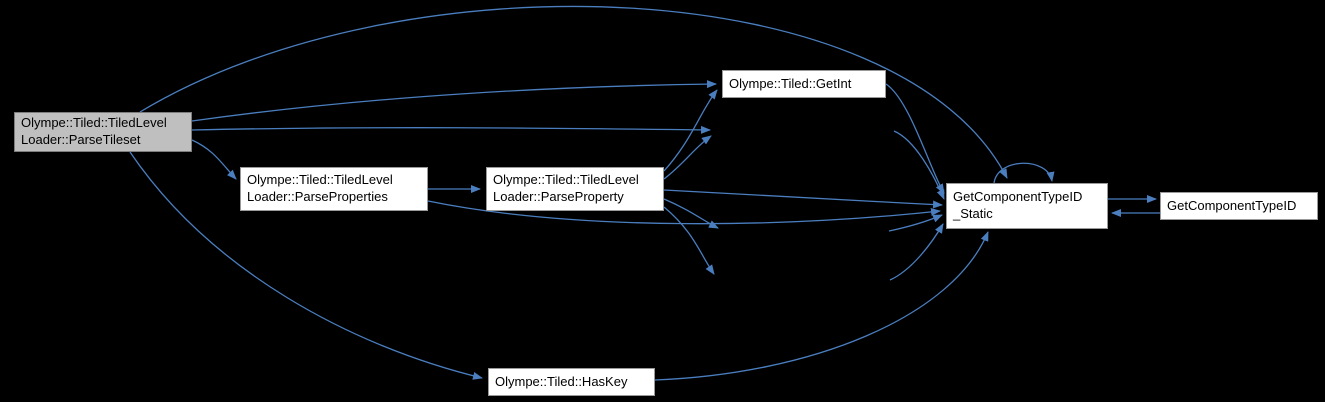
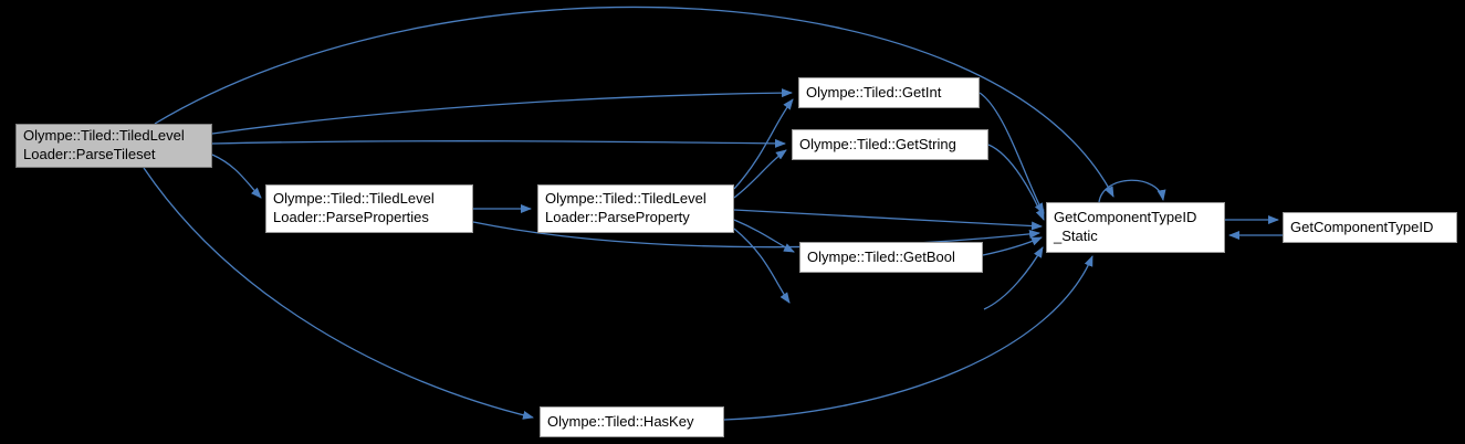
  Olympe::Tiled::TiledLevel
  Loader::ParseTileset
  Olympe::Tiled::TiledLevel
  Loader::ParseProperties
  Olympe::Tiled::TiledLevel
  Loader::ParseProperty
  Olympe::Tiled::GetInt
+ Olympe::Tiled::GetString
+ Olympe::Tiled::GetBool
  Olympe::Tiled::HasKey
  GetComponentTypeID
  _Static
  GetComponentTypeID
